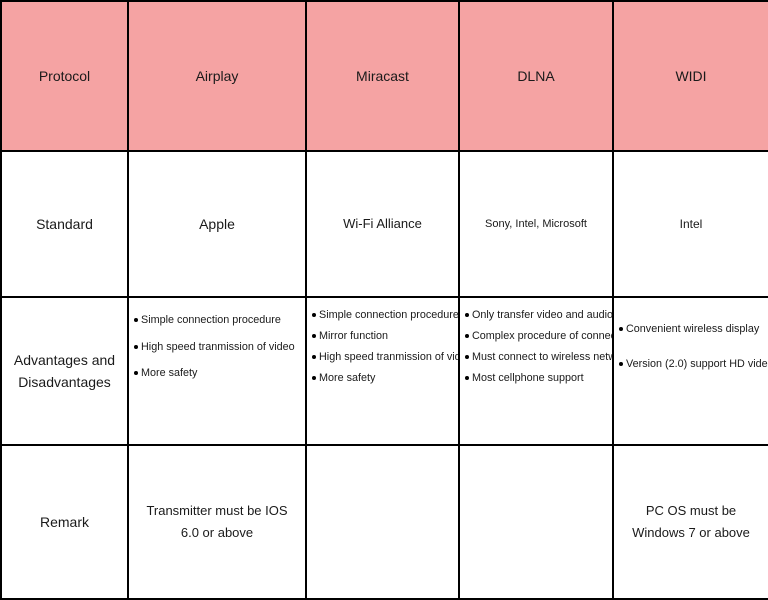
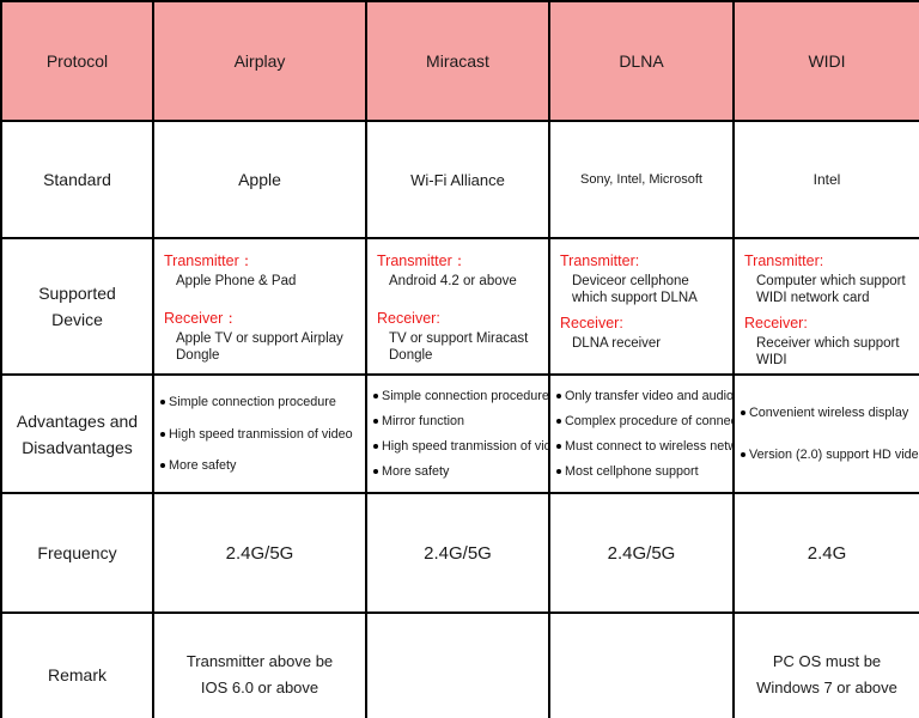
  Protocol	Airplay	Miracast	DLNA	WIDI
  Standard	Apple	Wi-Fi Alliance	Sony, Intel, Microsoft	Intel
+ Supported Device	Transmitter： Apple Phone & Pad Receiver： Apple TV or support Airplay Dongle	Transmitter： Android 4.2 or above Receiver: TV or support Miracast Dongle	Transmitter: Deviceor cellphone which support DLNA Receiver: DLNA receiver	Transmitter: Computer which support WIDI network card Receiver: Receiver which support WIDI
  Advantages and Disadvantages	Simple connection procedure High speed tranmission of video More safety	Simple connection procedure Mirror function High speed tranmission of vid More safety	Only transfer video and audio Complex procedure of conne Must connect to wireless net Most cellphone support	Convenient wireless display Version (2.0) support HD vide
+ Frequency	2.4G/5G	2.4G/5G	2.4G/5G	2.4G
- Remark	Transmitter must be IOS 6.0 or above			PC OS must be Windows 7 or above
+ Remark	Transmitter above be IOS 6.0 or above			PC OS must be Windows 7 or above
